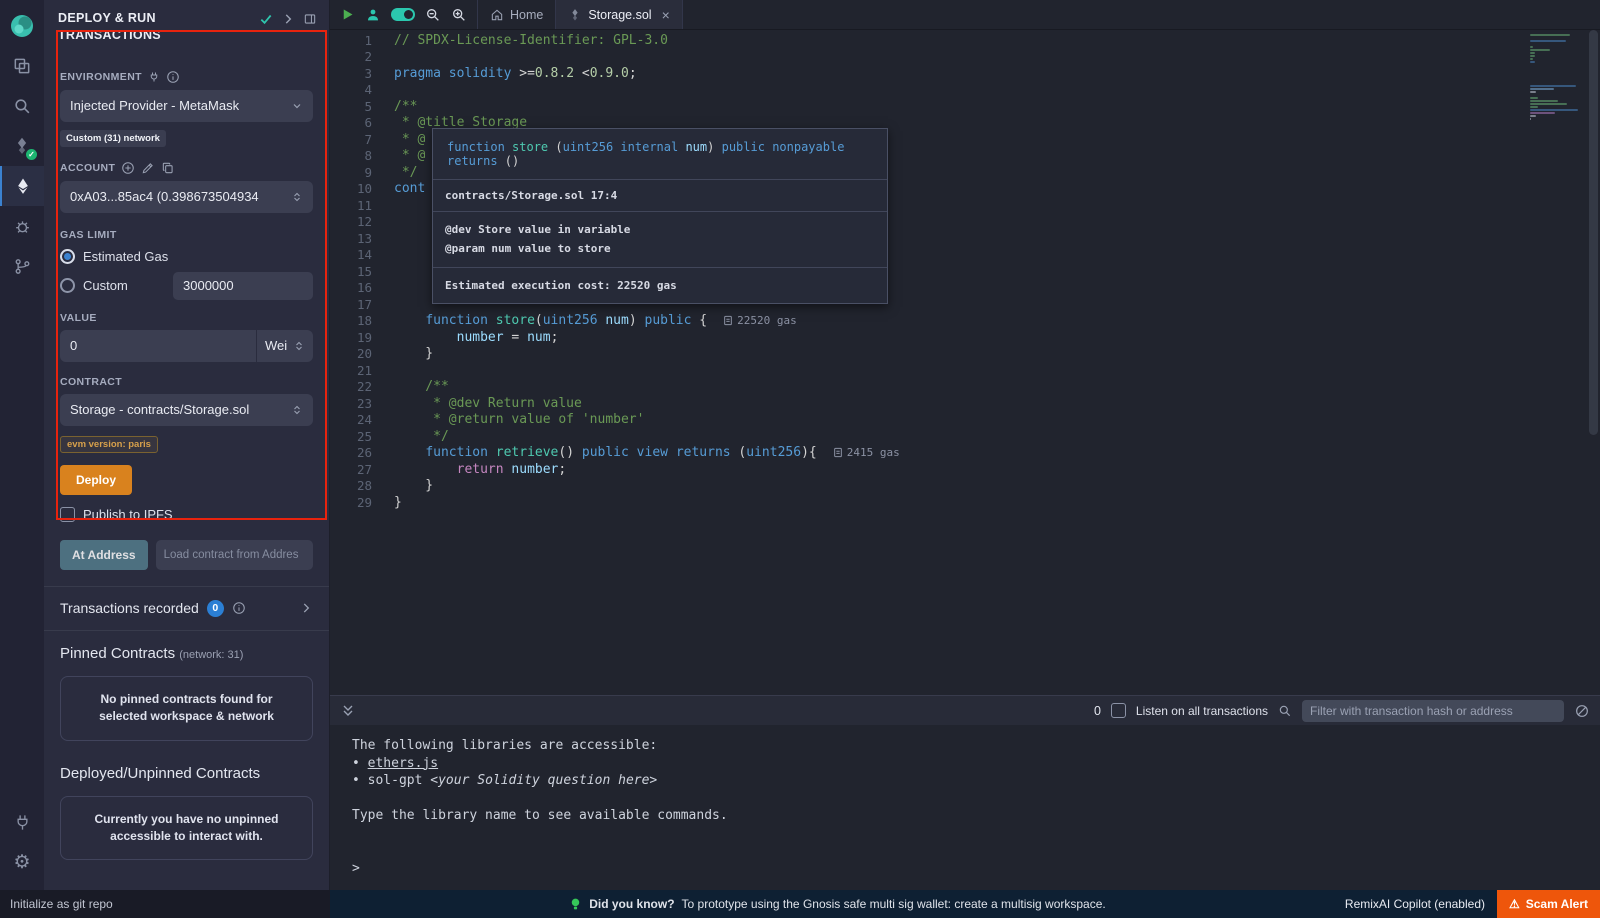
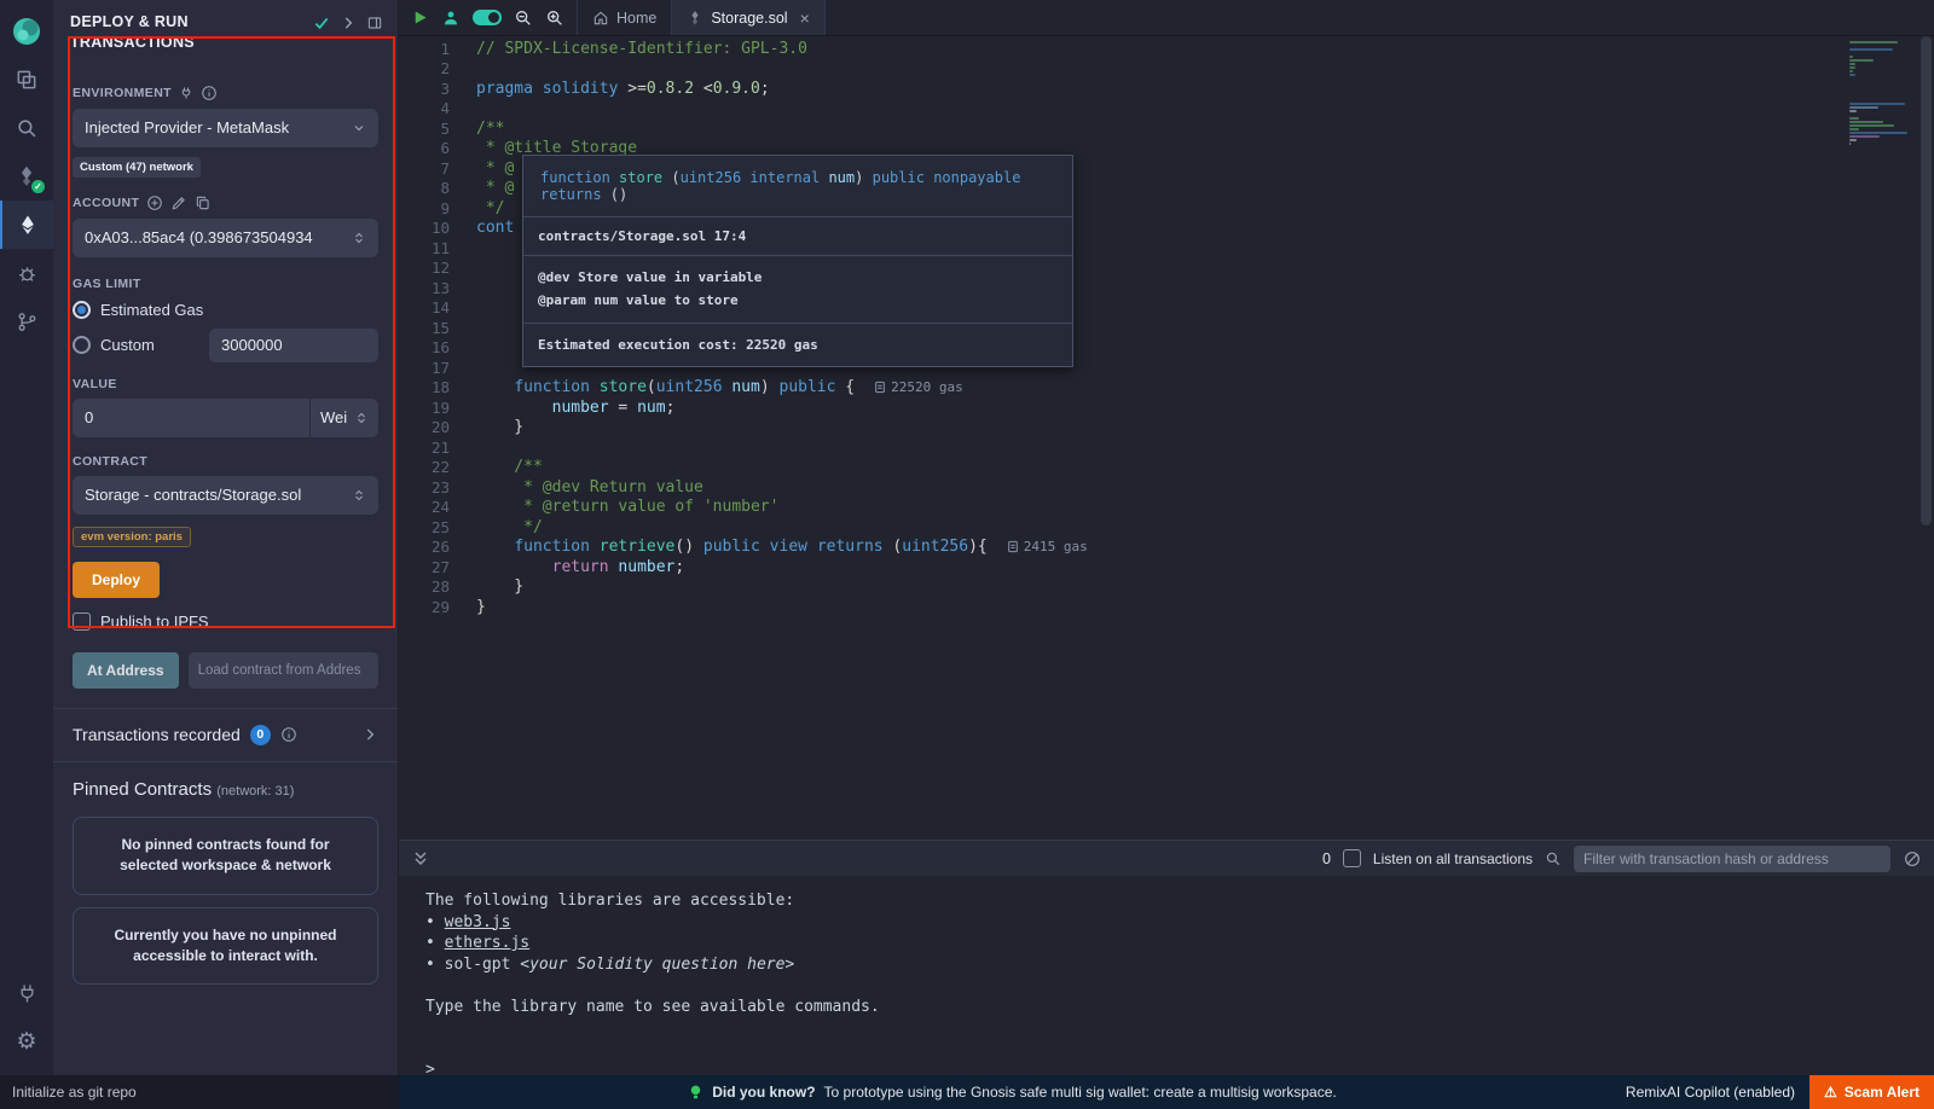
  ✓
  ⚙
  DEPLOY & RUN TRANSACTIONS
  ENVIRONMENT
  Injected Provider - MetaMask
- Custom (31) network
+ Custom (47) network
  ACCOUNT
  0xA03...85ac4 (0.398673504934
  GAS LIMIT
  Estimated Gas
  Custom
  3000000
  VALUE
  0
  Wei
  CONTRACT
  Storage - contracts/Storage.sol
  evm version: paris
  Deploy
  Publish to IPFS
  At Address
  Load contract from Addres
  Transactions recorded
  0
  Pinned Contracts (network: 31)
  No pinned contracts found for selected workspace & network
- Deployed/Unpinned Contracts
  Currently you have no unpinned accessible to interact with.
  Home
  Storage.sol
  ×
  1
  // SPDX-License-Identifier: GPL-3.0
  2
  3
  pragma solidity >=0.8.2 <0.9.0;
  4
  5
  /**
  6
  * @title Storage
  7
  * @
  8
  * @
  9
  */
  10
  cont
  11
  12
  13
  14
  15
  16
  17
  18
  function store(uint256 num) public {
  22520 gas
  19
  number = num;
  20
  }
  21
  22
  /**
  23
  * @dev Return value
  24
  * @return value of 'number'
  25
  */
  26
  function retrieve() public view returns (uint256){
  2415 gas
  27
  return number;
  28
  }
  29
  }
  function store (uint256 internal num) public nonpayable returns ()
  contracts/Storage.sol 17:4
  @dev Store value in variable
  @param num value to store
  Estimated execution cost: 22520 gas
  0
  Listen on all transactions
  Filter with transaction hash or address
  The following libraries are accessible:
+ • web3.js
  • ethers.js
  • sol-gpt <your Solidity question here>
  Type the library name to see available commands.
  >
  Initialize as git repo
  Did you know?
  To prototype using the Gnosis safe multi sig wallet: create a multisig workspace.
  RemixAI Copilot (enabled)
  ⚠
  Scam Alert
